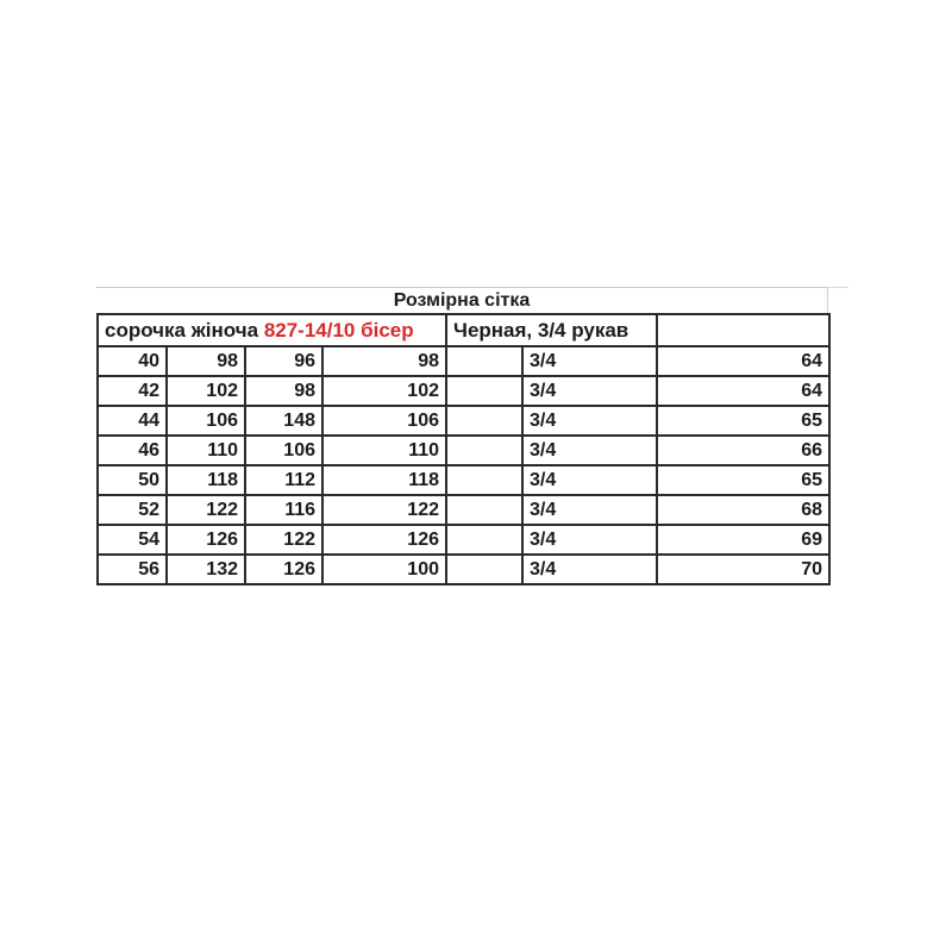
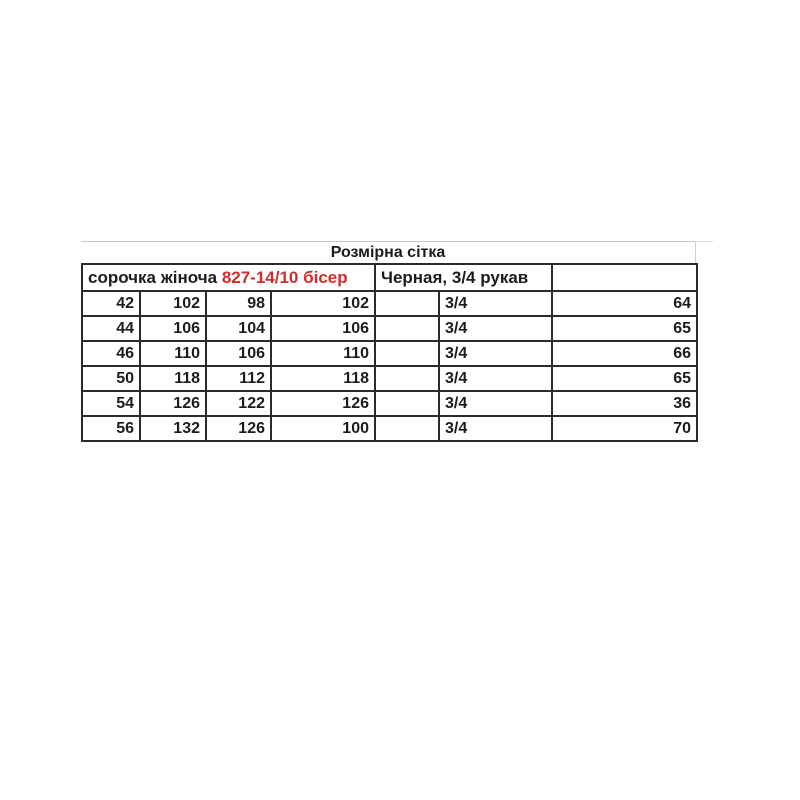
  Розмірна сітка
  сорочка жіноча 827-14/10 бісер	Черная, 3/4 рукав
- 40	98	96	98		3/4	64
  42	102	98	102		3/4	64
- 44	106	148	106		3/4	65
+ 44	106	104	106		3/4	65
  46	110	106	110		3/4	66
  50	118	112	118		3/4	65
- 52	122	116	122		3/4	68
- 54	126	122	126		3/4	69
+ 54	126	122	126		3/4	36
  56	132	126	100		3/4	70
